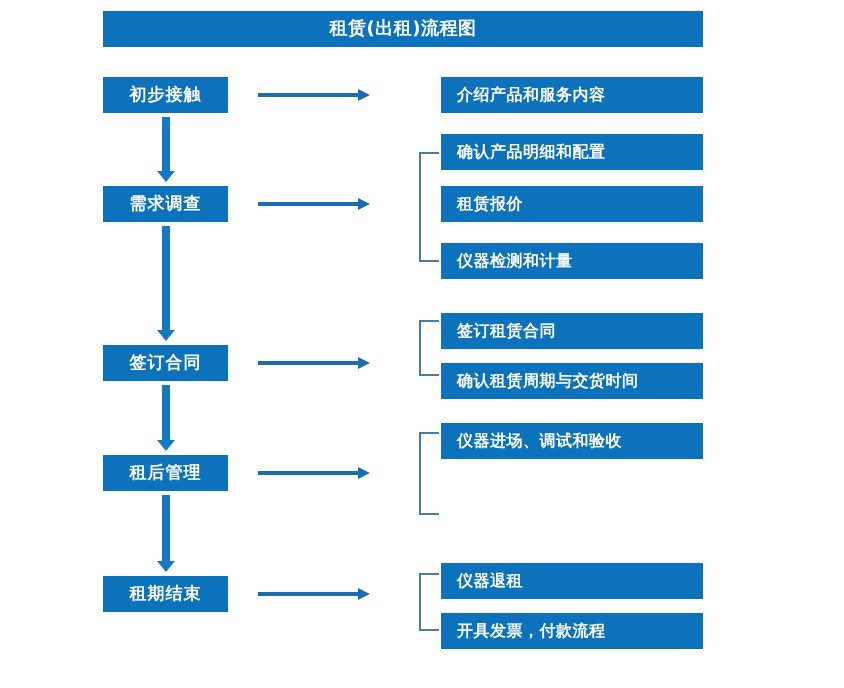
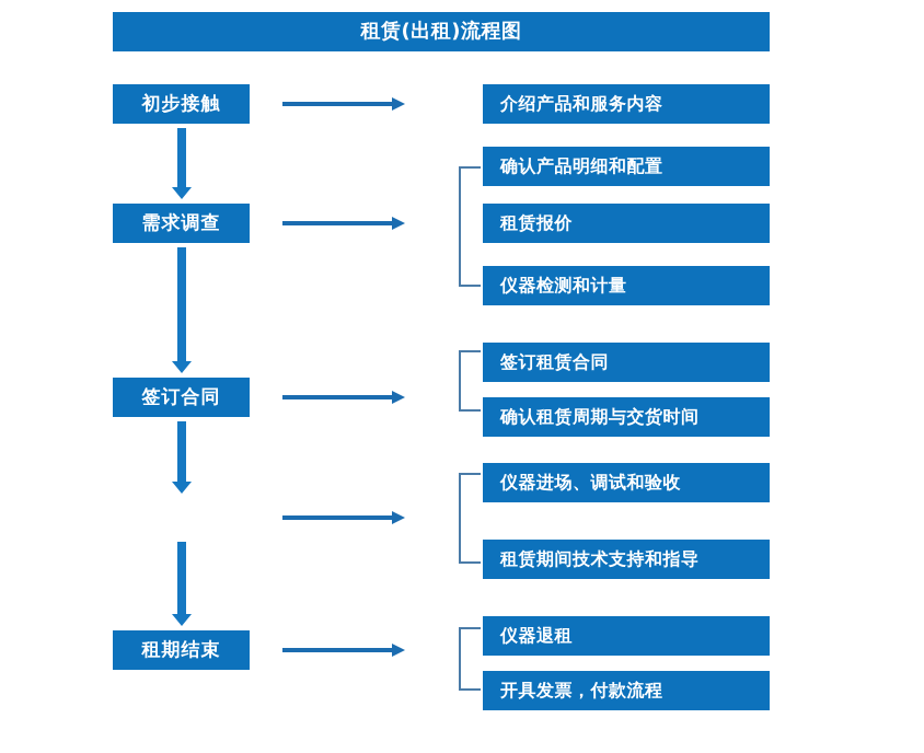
  租赁(出租)流程图
  初步接触
  需求调查
  签订合同
- 租后管理
  租期结束
  介绍产品和服务内容
  确认产品明细和配置
  租赁报价
  仪器检测和计量
  签订租赁合同
  确认租赁周期与交货时间
  仪器进场、调试和验收
+ 租赁期间技术支持和指导
  仪器退租
  开具发票，付款流程
